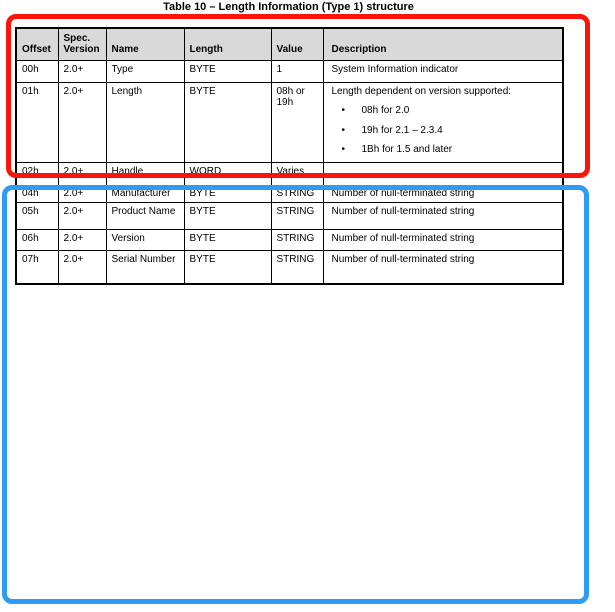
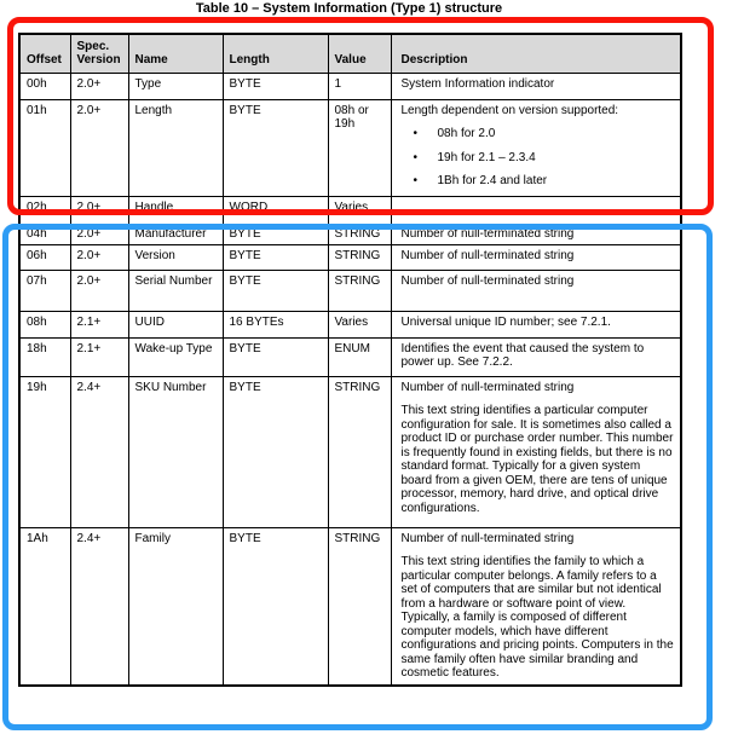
- Table 10 – Length Information (Type 1) structure
+ Table 10 – System Information (Type 1) structure
  Offset	Spec. Version	Name	Length	Value	Description
  00h	2.0+	Type	BYTE	1	System Information indicator
- 01h	2.0+	Length	BYTE	08h or 19h	Length dependent on version supported: • 08h for 2.0 • 19h for 2.1 – 2.3.4 • 1Bh for 1.5 and later
+ 01h	2.0+	Length	BYTE	08h or 19h	Length dependent on version supported: • 08h for 2.0 • 19h for 2.1 – 2.3.4 • 1Bh for 2.4 and later
  02h	2.0+	Handle	WORD	Varies
  04h	2.0+	Manufacturer	BYTE	STRING	Number of null-terminated string
- 05h	2.0+	Product Name	BYTE	STRING	Number of null-terminated string
  06h	2.0+	Version	BYTE	STRING	Number of null-terminated string
  07h	2.0+	Serial Number	BYTE	STRING	Number of null-terminated string
+ 08h	2.1+	UUID	16 BYTEs	Varies	Universal unique ID number; see 7.2.1.
+ 18h	2.1+	Wake-up Type	BYTE	ENUM	Identifies the event that caused the system to power up. See 7.2.2.
+ 19h	2.4+	SKU Number	BYTE	STRING	Number of null-terminated string This text string identifies a particular computer configuration for sale. It is sometimes also called a product ID or purchase order number. This number is frequently found in existing fields, but there is no standard format. Typically for a given system board from a given OEM, there are tens of unique processor, memory, hard drive, and optical drive configurations.
+ 1Ah	2.4+	Family	BYTE	STRING	Number of null-terminated string This text string identifies the family to which a particular computer belongs. A family refers to a set of computers that are similar but not identical from a hardware or software point of view. Typically, a family is composed of different computer models, which have different configurations and pricing points. Computers in the same family often have similar branding and cosmetic features.
